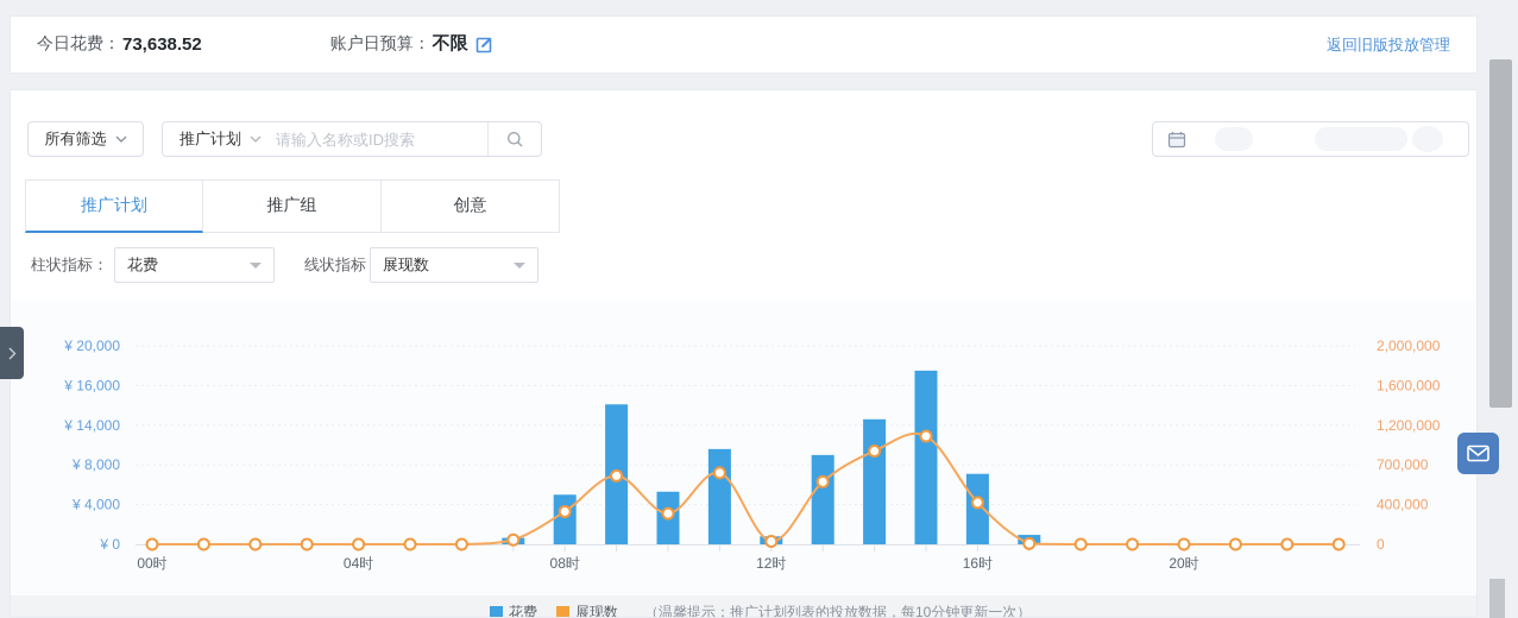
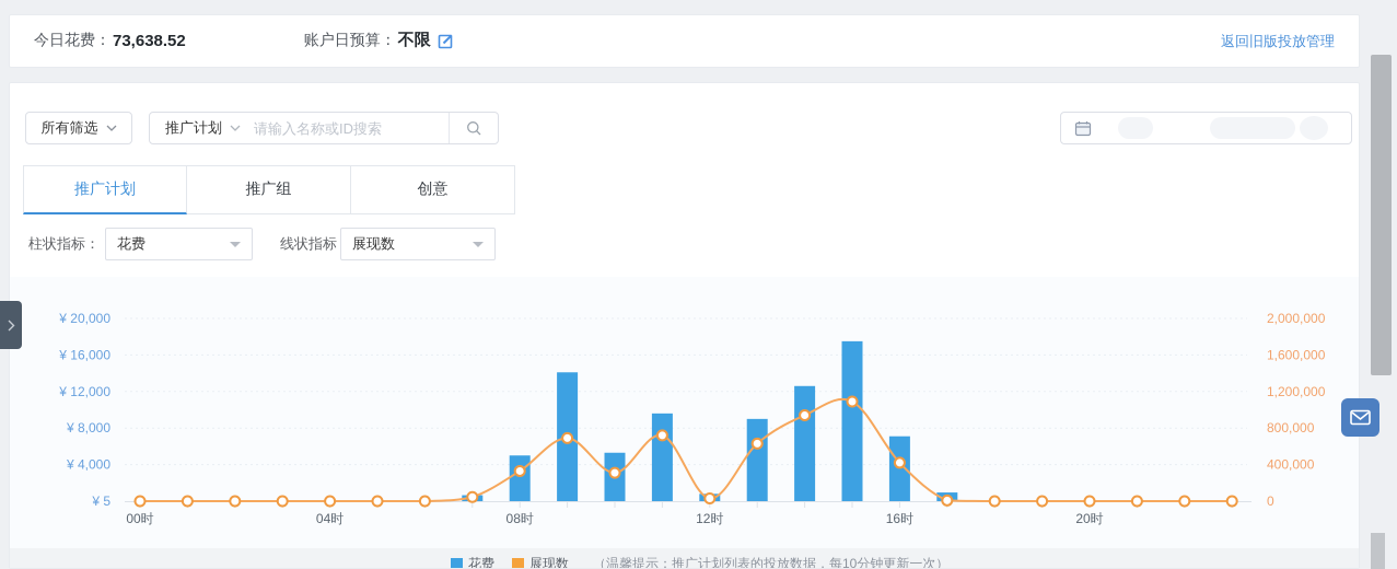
  今日花费：
  73,638.52
  账户日预算：
  不限
  返回旧版投放管理
  所有筛选
  推广计划
  请输入名称或ID搜索
  推广计划
  推广组
  创意
  柱状指标：
  花费
  线状指标
  展现数
  ¥ 20,000
  2,000,000
  ¥ 16,000
  1,600,000
- ¥ 14,000
+ ¥ 12,000
  1,200,000
  ¥ 8,000
- 700,000
+ 800,000
  ¥ 4,000
  400,000
- ¥ 0
+ ¥ 5
  0
  00时
  04时
  08时
  12时
  16时
  20时
  花费
  展现数
  （温馨提示：推广计划列表的投放数据，每10分钟更新一次）
